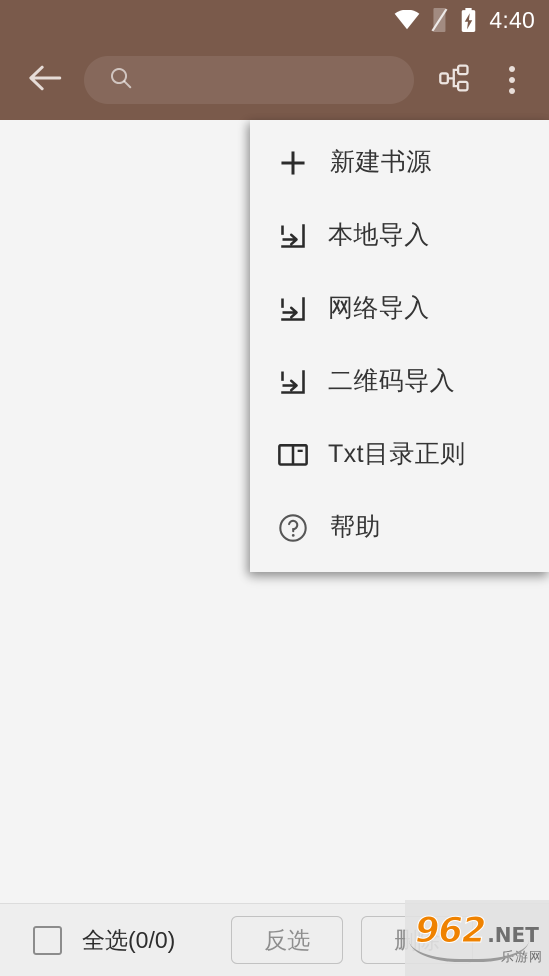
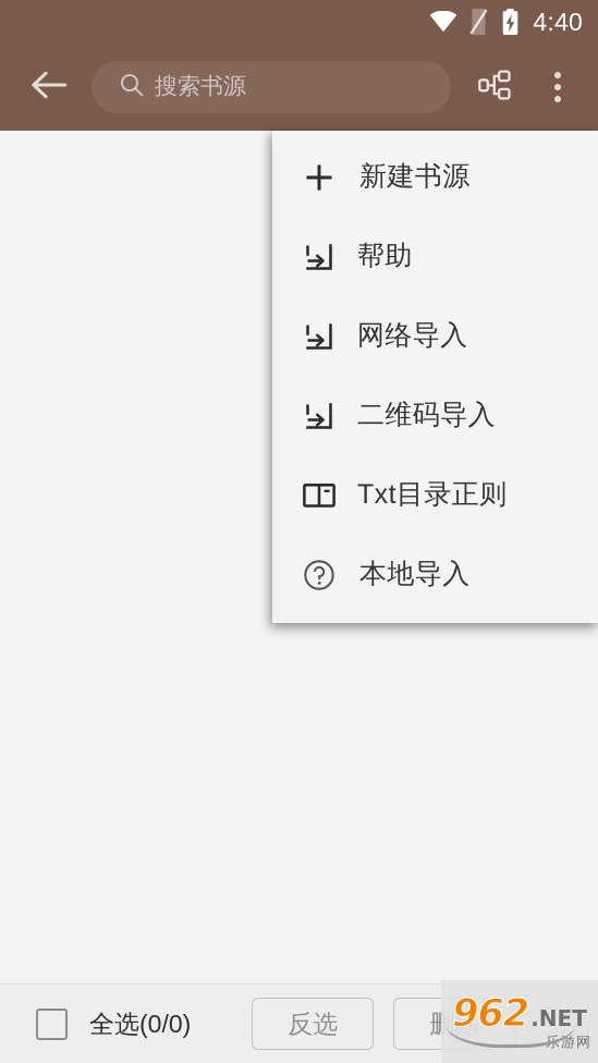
  4:40
+ 搜索书源
  新建书源
- 本地导入
+ 帮助
  网络导入
  二维码导入
  Txt目录正则
- 帮助
+ 本地导入
  全选(0/0)
  反选
  删除
  962
  .NET
  乐游网
